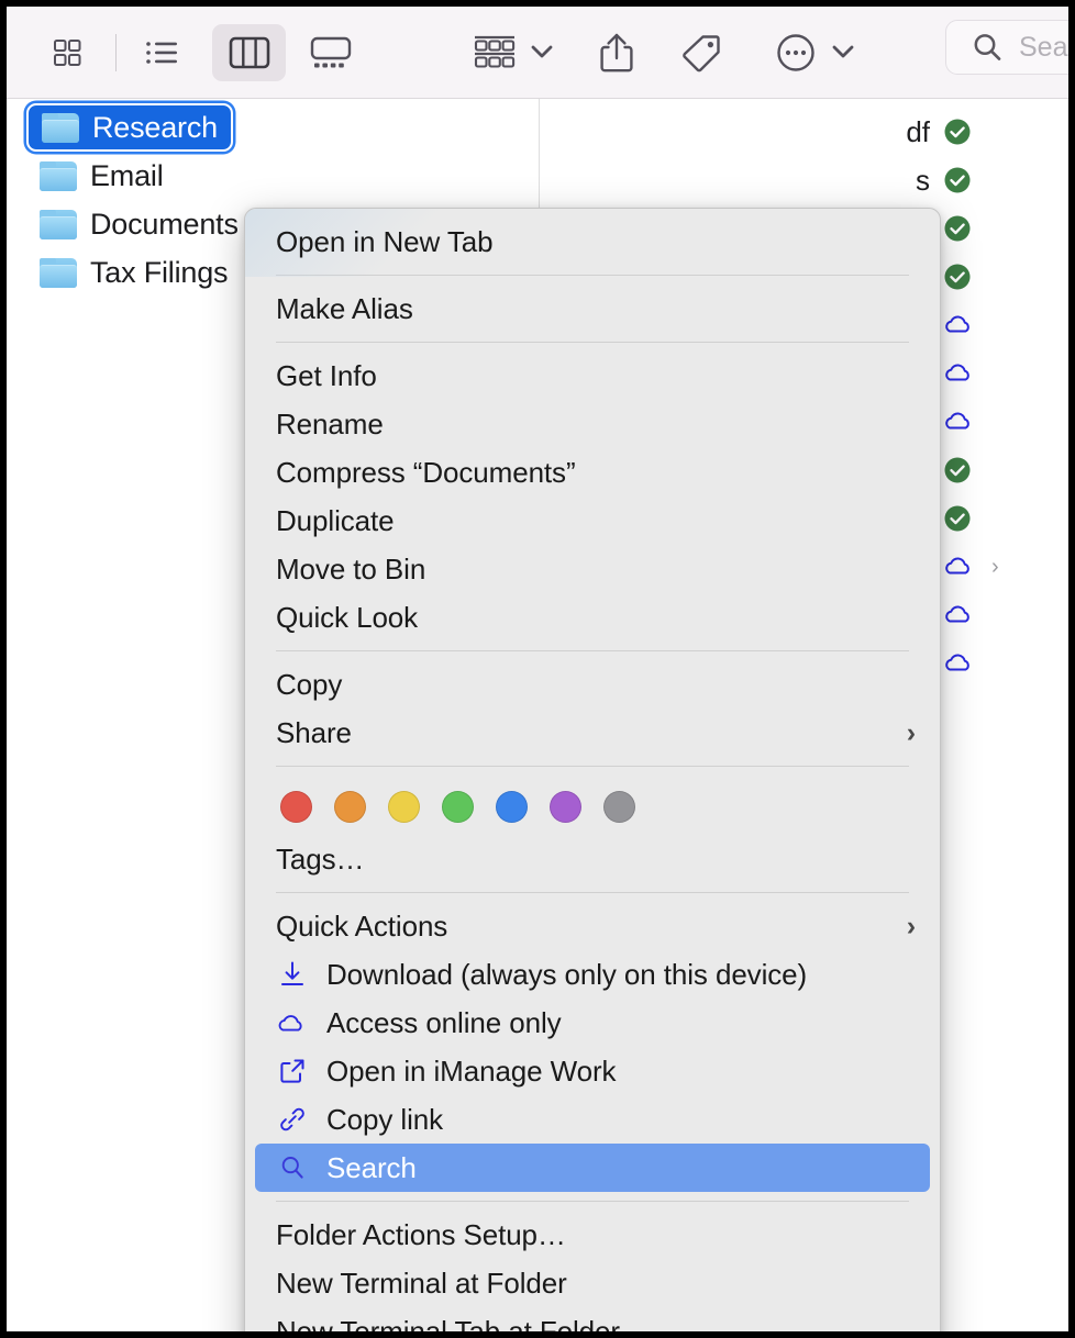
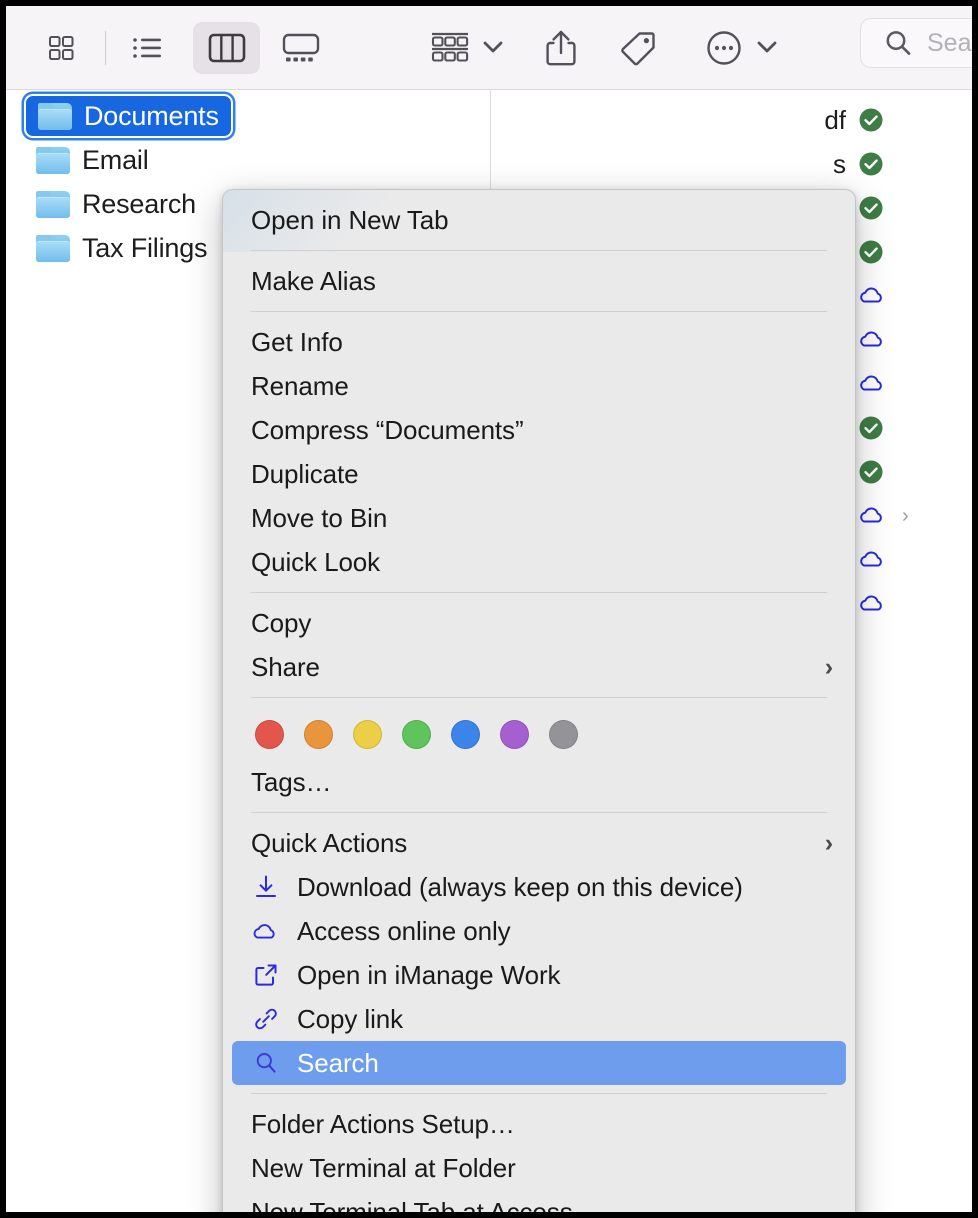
  Sea
- Research
+ Documents
  Email
- Documents
+ Research
  Tax Filings
  df
  s
  ›
  Open in New Tab
  Make Alias
  Get Info
  Rename
  Compress “Documents”
  Duplicate
  Move to Bin
  Quick Look
  Copy
  Share
  ›
  Tags…
  Quick Actions
  ›
- Download (always only on this device)
+ Download (always keep on this device)
  Access online only
  Open in iManage Work
  Copy link
  Search
  Folder Actions Setup…
  New Terminal at Folder
- New Terminal Tab at Folder
+ New Terminal Tab at Access
